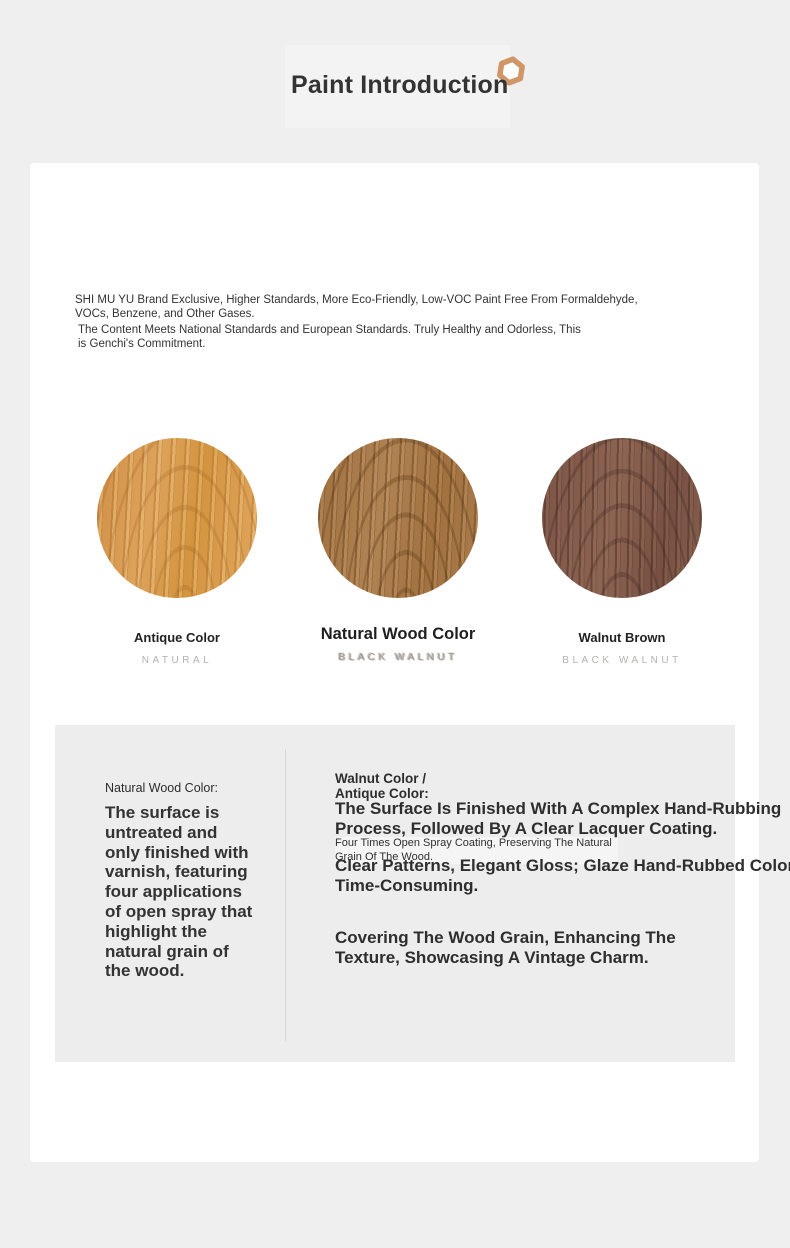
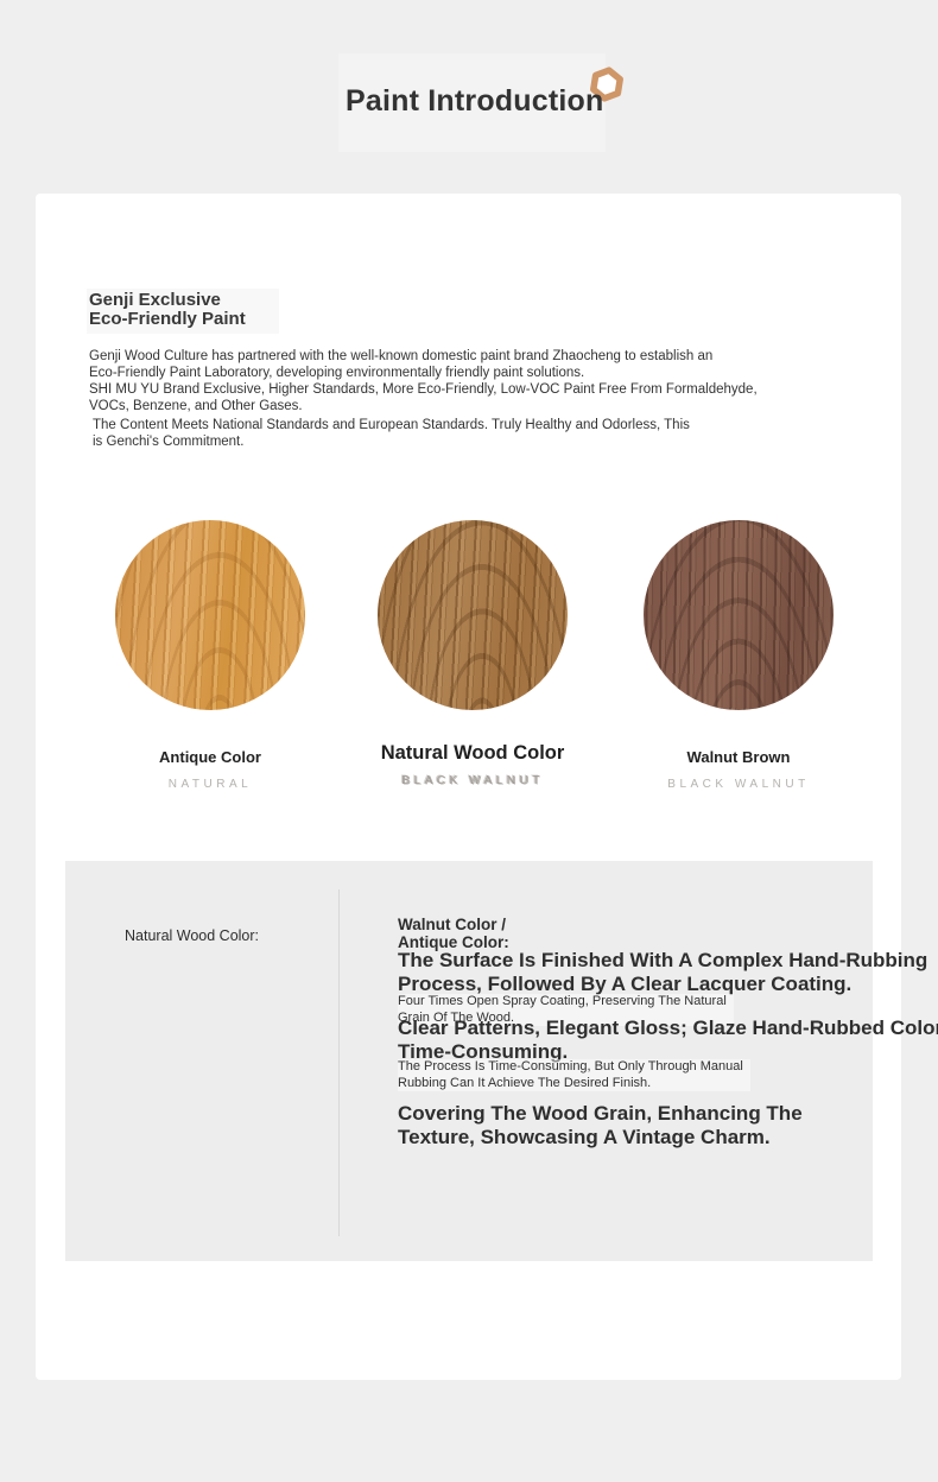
  Paint Introduction
+ Genji Exclusive
+ Eco-Friendly Paint
+ Genji Wood Culture has partnered with the well-known domestic paint brand Zhaocheng to establish an
+ Eco-Friendly Paint Laboratory, developing environmentally friendly paint solutions.
  SHI MU YU Brand Exclusive, Higher Standards, More Eco-Friendly, Low-VOC Paint Free From Formaldehyde,
  VOCs, Benzene, and Other Gases.
  The Content Meets National Standards and European Standards. Truly Healthy and Odorless, This
  is Genchi's Commitment.
  Antique Color
  NATURAL
  Natural Wood Color
  BLACK WALNUT
  Walnut Brown
  BLACK WALNUT
  Natural Wood Color:
- The surface is
- untreated and
- only finished with
- varnish, featuring
- four applications
- of open spray that
- highlight the
- natural grain of
- the wood.
  Walnut Color /
  Antique Color:
  The Surface Is Finished With A Complex Hand-Rubbing
  Process, Followed By A Clear Lacquer Coating.
  Four Times Open Spray Coating, Preserving The Natural
  Grain Of The Wood.
  Clear Patterns, Elegant Gloss; Glaze Hand-Rubbed Colo
  Time-Consuming.
+ The Process Is Time-Consuming, But Only Through Manual
+ Rubbing Can It Achieve The Desired Finish.
  Covering The Wood Grain, Enhancing The
  Texture, Showcasing A Vintage Charm.
